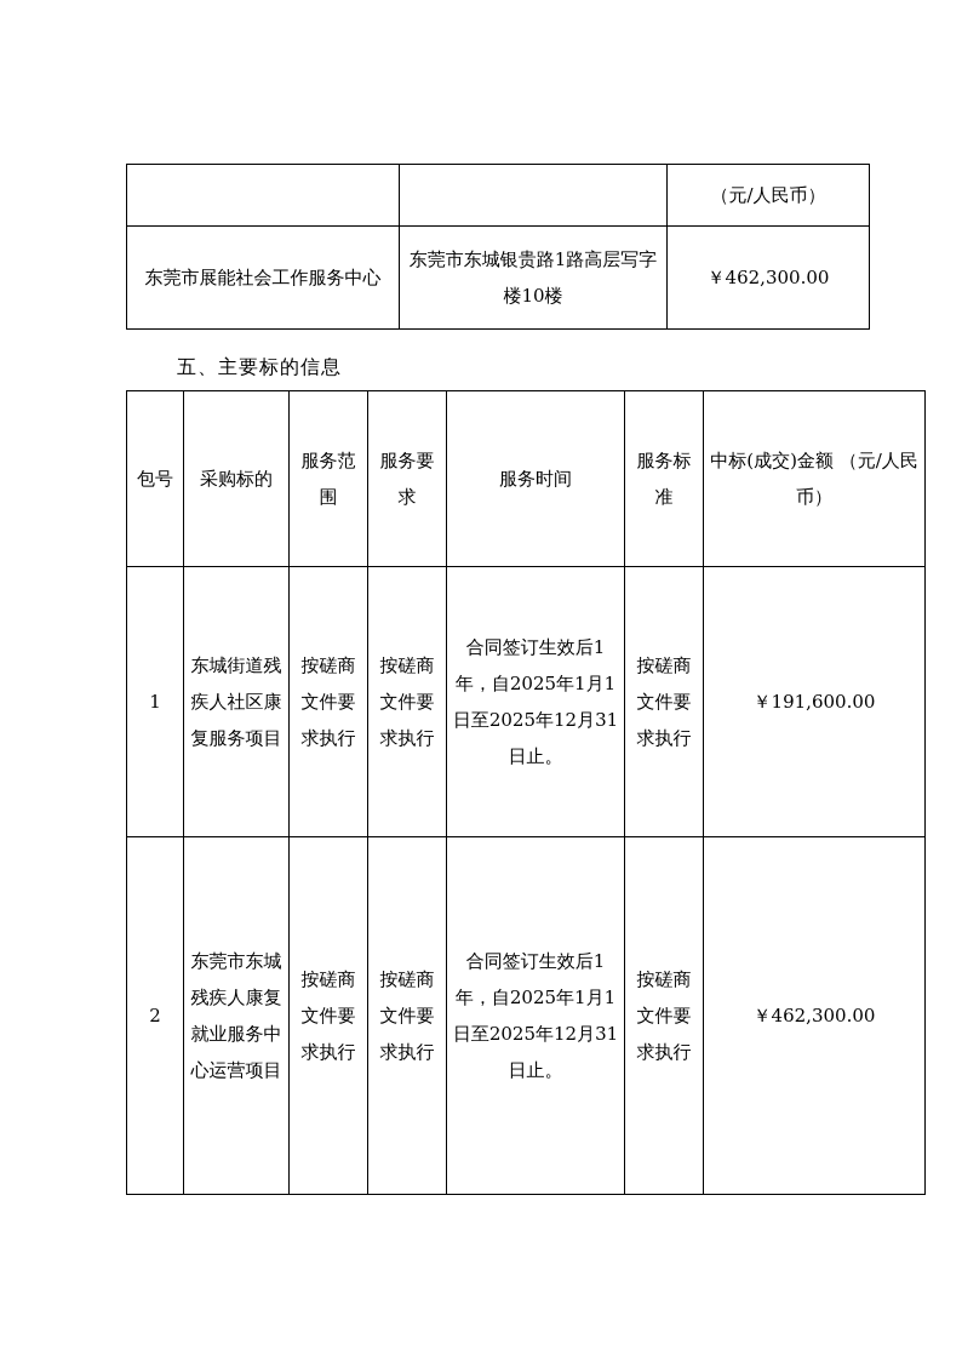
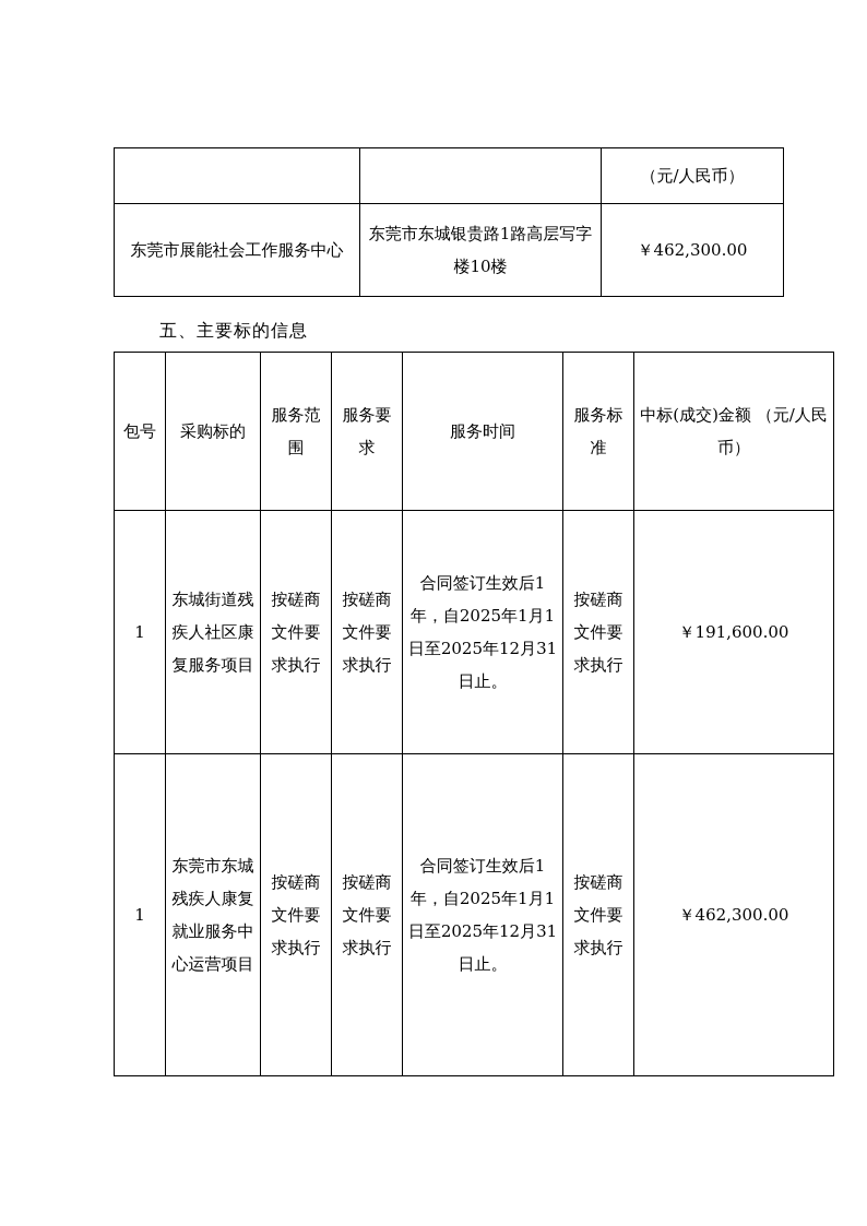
  		（元/人民币）
  东莞市展能社会工作服务中心	东莞市东城银贵路1路高层写字楼10楼	￥462,300.00
  五、主要标的信息
  包号	采购标的	服务范围	服务要求	服务时间	服务标准	中标(成交)金额 （元/人民币）
  1	东城街道残疾人社区康复服务项目	按磋商文件要求执行	按磋商文件要求执行	合同签订生效后1年，自2025年1月1日至2025年12月31日止。	按磋商文件要求执行	￥191,600.00
- 2	东莞市东城残疾人康复就业服务中心运营项目	按磋商文件要求执行	按磋商文件要求执行	合同签订生效后1年，自2025年1月1日至2025年12月31日止。	按磋商文件要求执行	￥462,300.00
+ 1	东莞市东城残疾人康复就业服务中心运营项目	按磋商文件要求执行	按磋商文件要求执行	合同签订生效后1年，自2025年1月1日至2025年12月31日止。	按磋商文件要求执行	￥462,300.00
